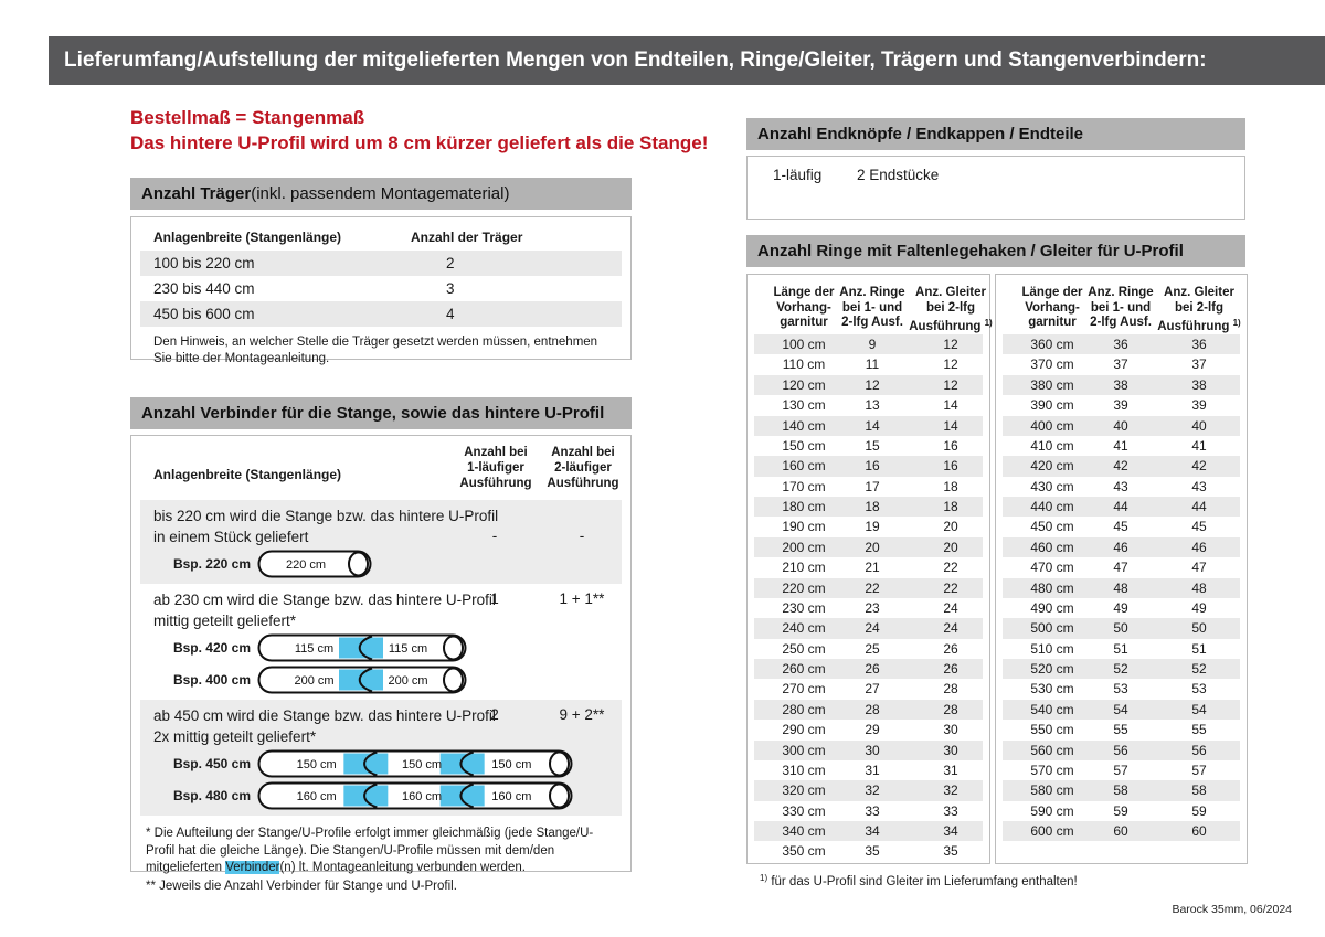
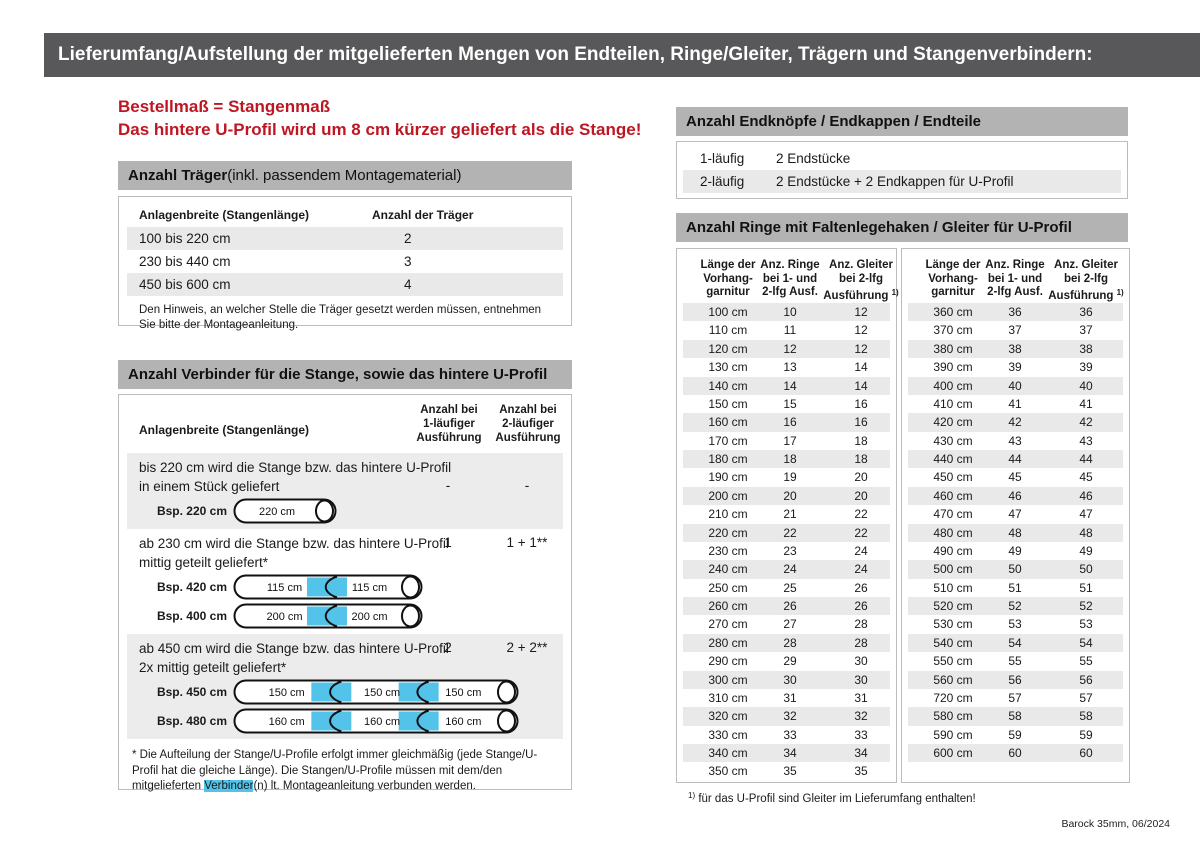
  Lieferumfang/Aufstellung der mitgelieferten Mengen von Endteilen, Ringe/Gleiter, Trägern und Stangenverbindern:
  Bestellmaß = Stangenmaß
  Das hintere U-Profil wird um 8 cm kürzer geliefert als die Stange!
  Anzahl Träger
  (inkl. passendem Montagematerial)
  Anlagenbreite (Stangenlänge)
  Anzahl der Träger
  100 bis 220 cm
  2
  230 bis 440 cm
  3
  450 bis 600 cm
  4
  Den Hinweis, an welcher Stelle die Träger gesetzt werden müssen, entnehmen Sie bitte der Montageanleitung.
  Anzahl Verbinder für die Stange, sowie das hintere U-Profil
  Anlagenbreite (Stangenlänge)
  Anzahl bei
  1-läufiger
  Ausführung
  Anzahl bei
  2-läufiger
  Ausführung
  bis 220 cm wird die Stange bzw. das hintere U-Profil
  in einem Stück geliefert
  -
  -
  Bsp. 220 cm
  220 cm
  ab 230 cm wird die Stange bzw. das hintere U-Profil
  mittig geteilt geliefert*
  1
  1 + 1**
  Bsp. 420 cm
  115 cm
  115 cm
  Bsp. 400 cm
  200 cm
  200 cm
  ab 450 cm wird die Stange bzw. das hintere U-Profil
  2x mittig geteilt geliefert*
  2
- 9 + 2**
+ 2 + 2**
  Bsp. 450 cm
  150 cm
  150 cm
  150 cm
  Bsp. 480 cm
  160 cm
  160 cm
  160 cm
  * Die Aufteilung der Stange/U-Profile erfolgt immer gleichmäßig (jede Stange/U-Profil hat die gleiche Länge). Die Stangen/U-Profile müssen mit dem/den mitgelieferten Verbinder(n) lt. Montageanleitung verbunden werden.
- ** Jeweils die Anzahl Verbinder für Stange und U-Profil.
  Anzahl Endknöpfe / Endkappen / Endteile
  1-läufig
  2 Endstücke
+ 2-läufig
+ 2 Endstücke + 2 Endkappen für U-Profil
  Anzahl Ringe mit Faltenlegehaken / Gleiter für U-Profil
  Länge der
  Vorhang-
  garnitur
  Anz. Ringe
  bei 1- und
  2-lfg Ausf.
  Anz. Gleiter
  bei 2-lfg
  Ausführung 1)
  100 cm
- 9
+ 10
  12
  110 cm
  11
  12
  120 cm
  12
  12
  130 cm
  13
  14
  140 cm
  14
  14
  150 cm
  15
  16
  160 cm
  16
  16
  170 cm
  17
  18
  180 cm
  18
  18
  190 cm
  19
  20
  200 cm
  20
  20
  210 cm
  21
  22
  220 cm
  22
  22
  230 cm
  23
  24
  240 cm
  24
  24
  250 cm
  25
  26
  260 cm
  26
  26
  270 cm
  27
  28
  280 cm
  28
  28
  290 cm
  29
  30
  300 cm
  30
  30
  310 cm
  31
  31
  320 cm
  32
  32
  330 cm
  33
  33
  340 cm
  34
  34
  350 cm
  35
  35
  Länge der
  Vorhang-
  garnitur
  Anz. Ringe
  bei 1- und
  2-lfg Ausf.
  Anz. Gleiter
  bei 2-lfg
  Ausführung 1)
  360 cm
  36
  36
  370 cm
  37
  37
  380 cm
  38
  38
  390 cm
  39
  39
  400 cm
  40
  40
  410 cm
  41
  41
  420 cm
  42
  42
  430 cm
  43
  43
  440 cm
  44
  44
  450 cm
  45
  45
  460 cm
  46
  46
  470 cm
  47
  47
  480 cm
  48
  48
  490 cm
  49
  49
  500 cm
  50
  50
  510 cm
  51
  51
  520 cm
  52
  52
  530 cm
  53
  53
  540 cm
  54
  54
  550 cm
  55
  55
  560 cm
  56
  56
- 570 cm
+ 720 cm
  57
  57
  580 cm
  58
  58
  590 cm
  59
  59
  600 cm
  60
  60
  1) für das U-Profil sind Gleiter im Lieferumfang enthalten!
  Barock 35mm, 06/2024
